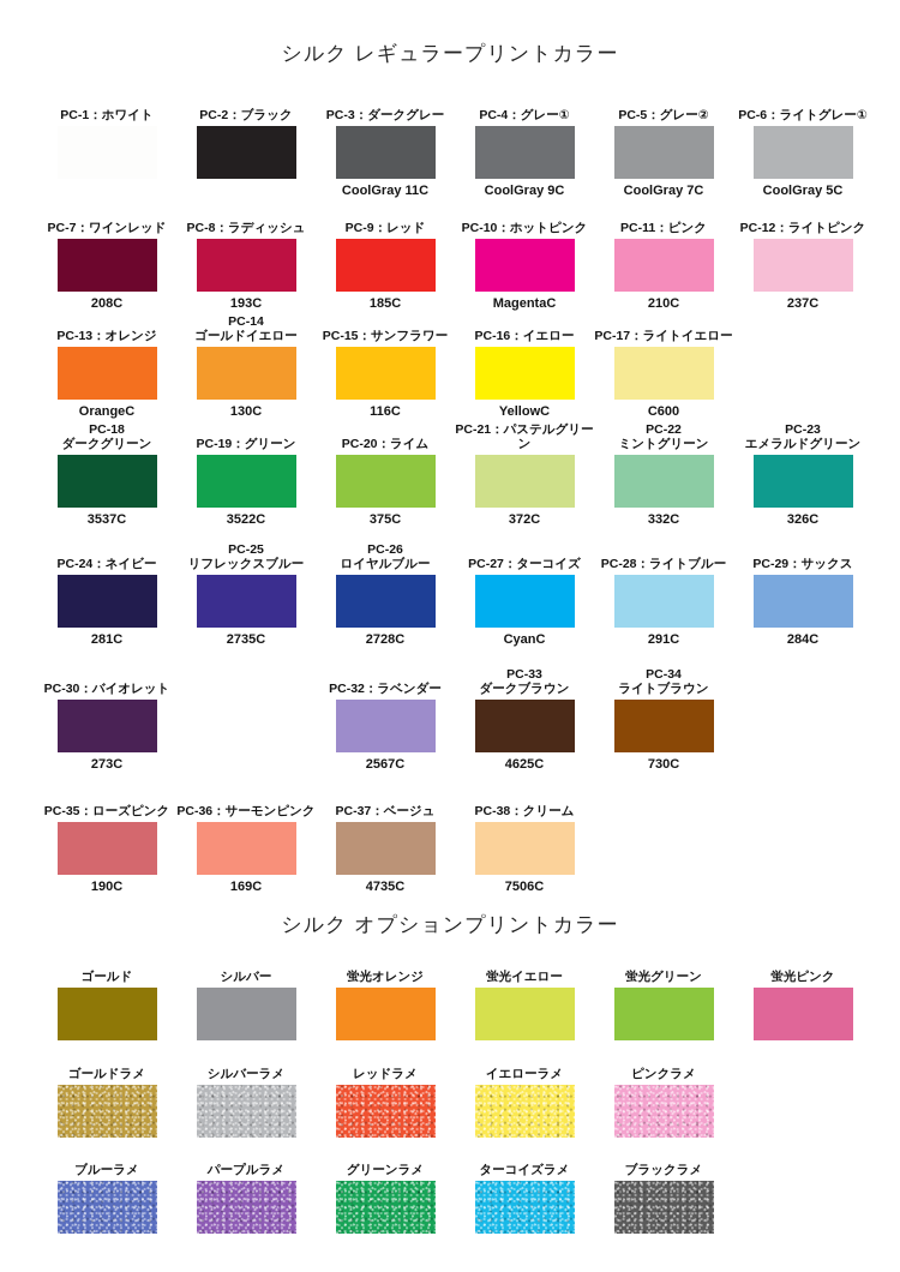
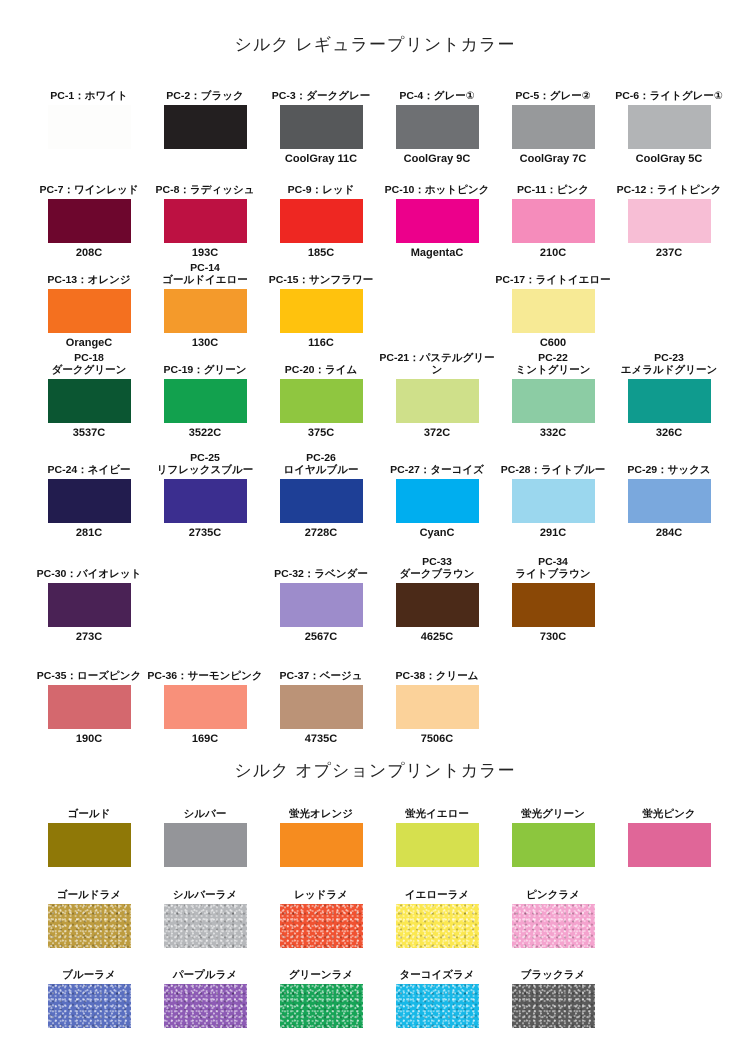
  シルク レギュラープリントカラー
  PC-1：ホワイト
  PC-2：ブラック
  PC-3：ダークグレー
  CoolGray 11C
  PC-4：グレー①
  CoolGray 9C
  PC-5：グレー②
  CoolGray 7C
  PC-6：ライトグレー①
  CoolGray 5C
  PC-7：ワインレッド
  208C
  PC-8：ラディッシュ
  193C
  PC-9：レッド
  185C
  PC-10：ホットピンク
  MagentaC
  PC-11：ピンク
  210C
  PC-12：ライトピンク
  237C
  PC-13：オレンジ
  OrangeC
  PC-14
  ゴールドイエロー
  130C
  PC-15：サンフラワー
  116C
- PC-16：イエロー
- YellowC
  PC-17：ライトイエロー
  C600
  PC-18
  ダークグリーン
  3537C
  PC-19：グリーン
  3522C
  PC-20：ライム
  375C
  PC-21：パステルグリーン
  372C
  PC-22
  ミントグリーン
  332C
  PC-23
  エメラルドグリーン
  326C
  PC-24：ネイビー
  281C
  PC-25
  リフレックスブルー
  2735C
  PC-26
  ロイヤルブルー
  2728C
  PC-27：ターコイズ
  CyanC
  PC-28：ライトブルー
  291C
  PC-29：サックス
  284C
  PC-30：バイオレット
  273C
  PC-32：ラベンダー
  2567C
  PC-33
  ダークブラウン
  4625C
  PC-34
  ライトブラウン
  730C
  PC-35：ローズピンク
  190C
  PC-36：サーモンピンク
  169C
  PC-37：ベージュ
  4735C
  PC-38：クリーム
  7506C
  シルク オプションプリントカラー
  ゴールド
  シルバー
  蛍光オレンジ
  蛍光イエロー
  蛍光グリーン
  蛍光ピンク
  ゴールドラメ
  シルバーラメ
  レッドラメ
  イエローラメ
  ピンクラメ
  ブルーラメ
  パープルラメ
  グリーンラメ
  ターコイズラメ
  ブラックラメ
